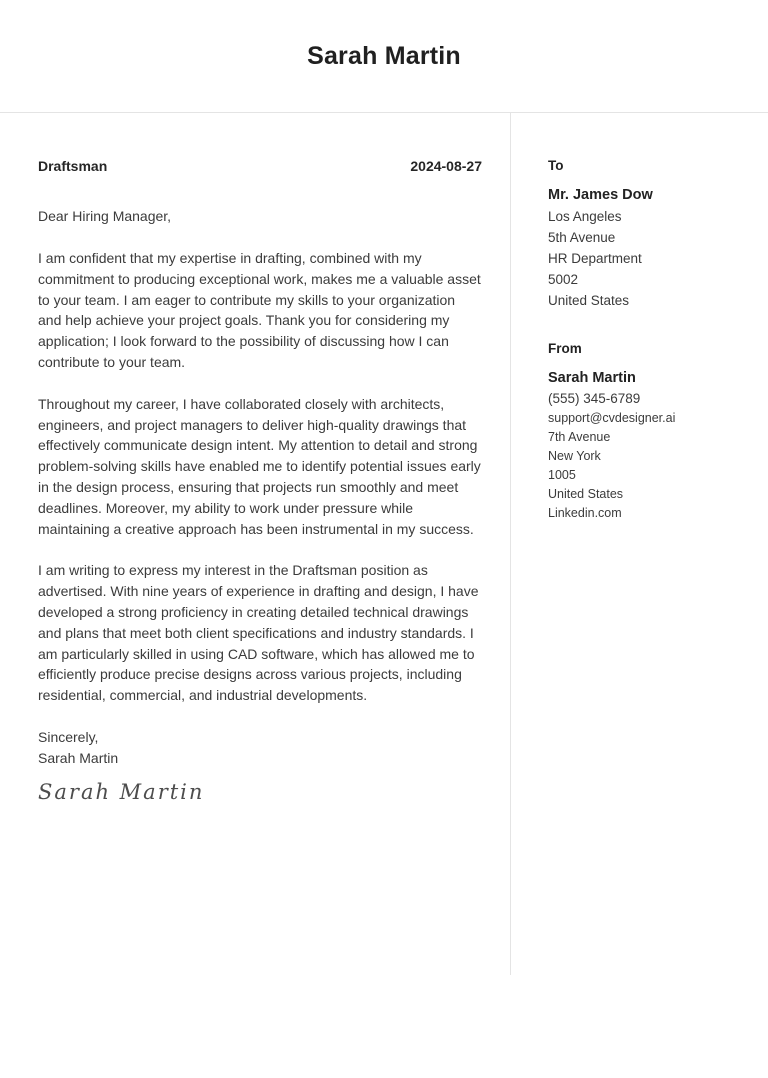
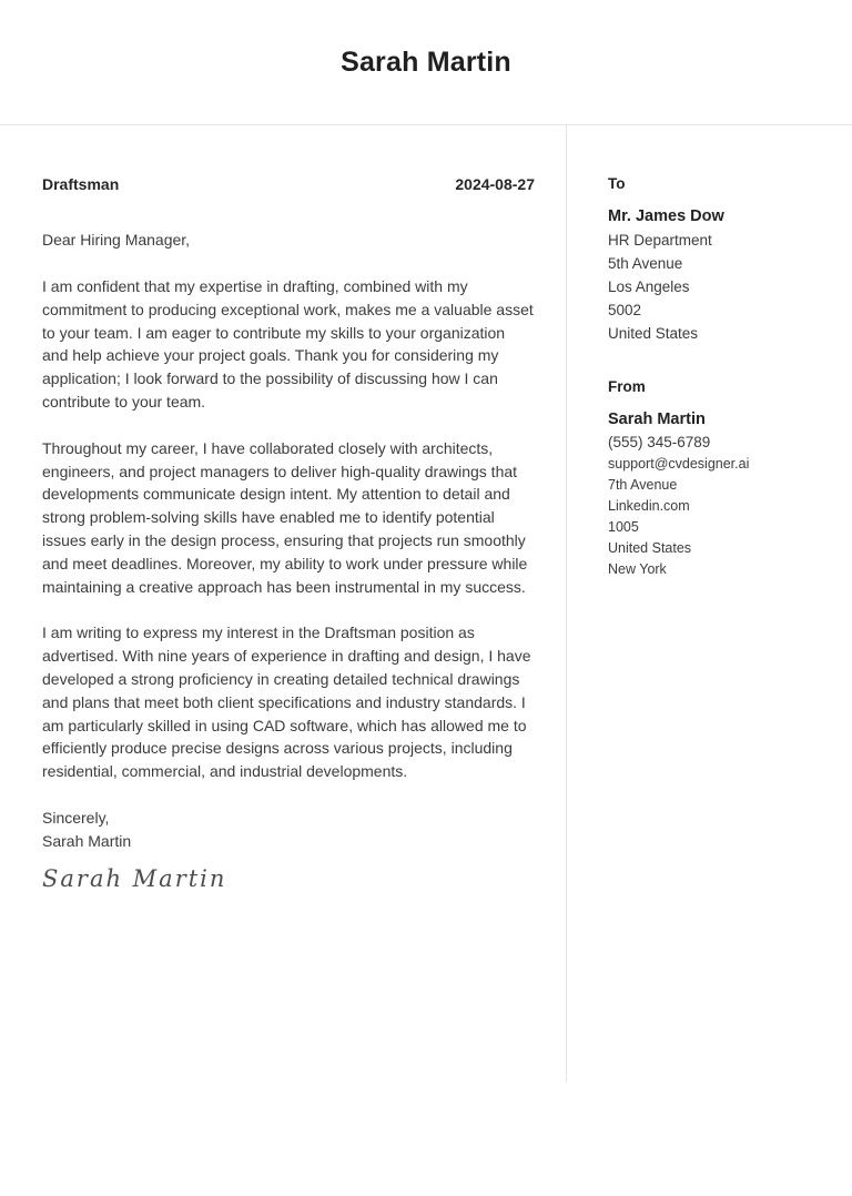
  Sarah Martin
  Draftsman
  2024-08-27
  Dear Hiring Manager,
  I am confident that my expertise in drafting, combined with my commitment to producing exceptional work, makes me a valuable asset to your team. I am eager to contribute my skills to your organization and help achieve your project goals. Thank you for considering my application; I look forward to the possibility of discussing how I can contribute to your team.
- Throughout my career, I have collaborated closely with architects, engineers, and project managers to deliver high-quality drawings that effectively communicate design intent. My attention to detail and strong problem-solving skills have enabled me to identify potential issues early in the design process, ensuring that projects run smoothly and meet deadlines. Moreover, my ability to work under pressure while maintaining a creative approach has been instrumental in my success.
+ Throughout my career, I have collaborated closely with architects, engineers, and project managers to deliver high-quality drawings that developments communicate design intent. My attention to detail and strong problem-solving skills have enabled me to identify potential issues early in the design process, ensuring that projects run smoothly and meet deadlines. Moreover, my ability to work under pressure while maintaining a creative approach has been instrumental in my success.
  I am writing to express my interest in the Draftsman position as advertised. With nine years of experience in drafting and design, I have developed a strong proficiency in creating detailed technical drawings and plans that meet both client specifications and industry standards. I am particularly skilled in using CAD software, which has allowed me to efficiently produce precise designs across various projects, including residential, commercial, and industrial developments.
  Sincerely,
  Sarah Martin
  Sarah Martin
  To
  Mr. James Dow
- Los Angeles
+ HR Department
  5th Avenue
- HR Department
+ Los Angeles
  5002
  United States
  From
  Sarah Martin
  (555) 345-6789
  support@cvdesigner.ai
  7th Avenue
- New York
+ Linkedin.com
  1005
  United States
- Linkedin.com
+ New York
